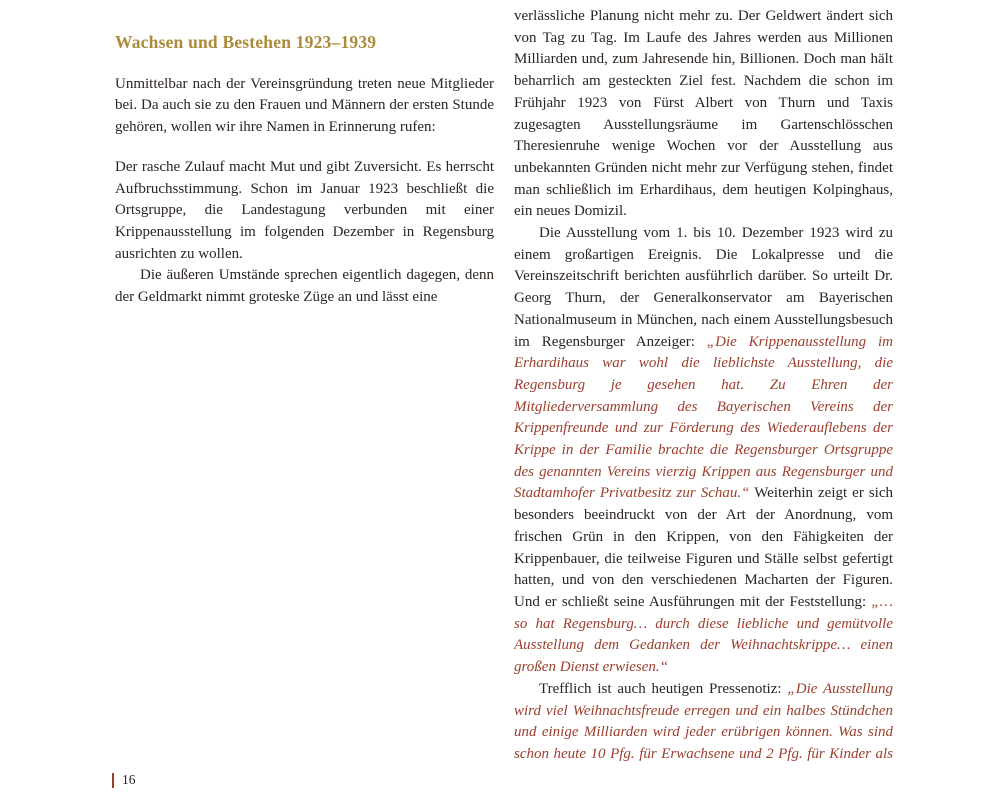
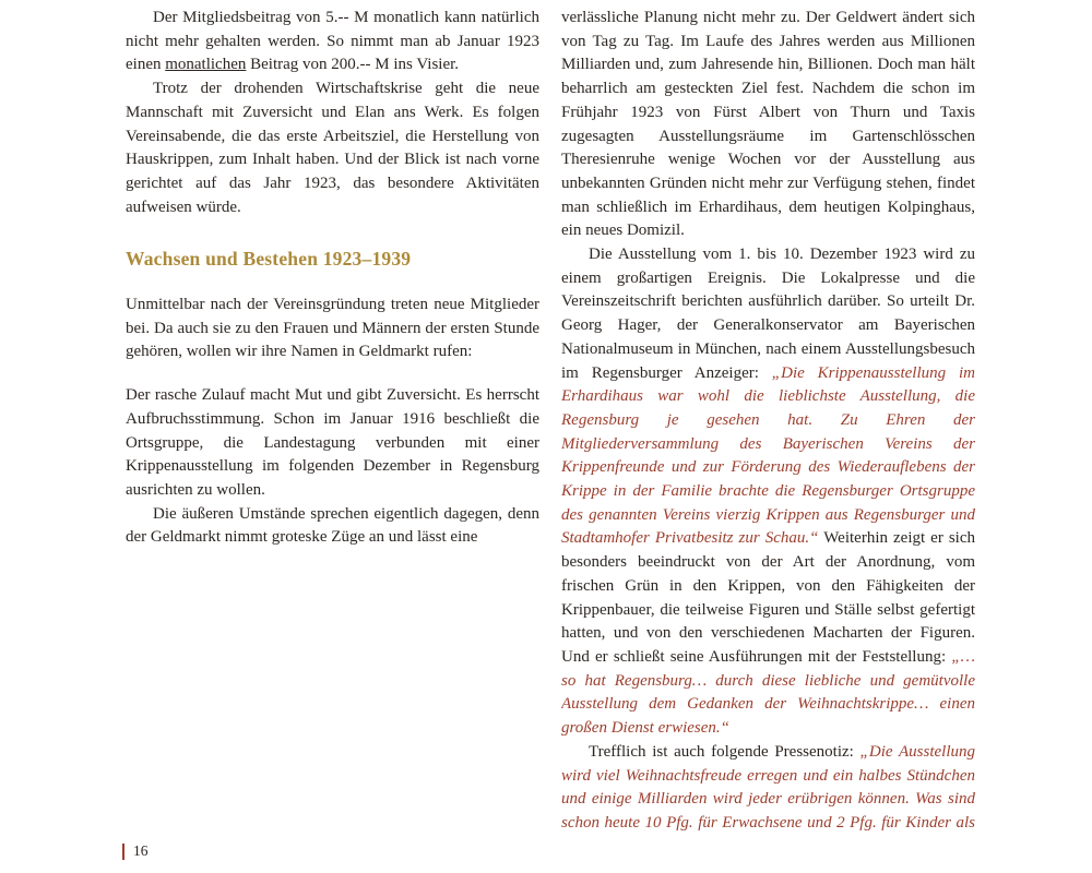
+ Der Mitgliedsbeitrag von 5.-- M monatlich kann natürlich nicht mehr gehalten werden. So nimmt man ab Januar 1923 einen monatlichen Beitrag von 200.-- M ins Visier.
+ Trotz der drohenden Wirtschaftskrise geht die neue Mannschaft mit Zuversicht und Elan ans Werk. Es folgen Vereinsabende, die das erste Arbeitsziel, die Herstellung von Hauskrippen, zum Inhalt haben. Und der Blick ist nach vorne gerichtet auf das Jahr 1923, das besondere Aktivitäten aufweisen würde.
  Wachsen und Bestehen 1923–1939
- Unmittelbar nach der Vereinsgründung treten neue Mitglieder bei. Da auch sie zu den Frauen und Männern der ersten Stunde gehören, wollen wir ihre Namen in Erinnerung rufen:
+ Unmittelbar nach der Vereinsgründung treten neue Mitglieder bei. Da auch sie zu den Frauen und Männern der ersten Stunde gehören, wollen wir ihre Namen in Geldmarkt rufen:
- Der rasche Zulauf macht Mut und gibt Zuversicht. Es herrscht Aufbruchsstimmung. Schon im Januar 1923 beschließt die Ortsgruppe, die Landestagung verbunden mit einer Krippenausstellung im folgenden Dezember in Regensburg ausrichten zu wollen.
+ Der rasche Zulauf macht Mut und gibt Zuversicht. Es herrscht Aufbruchsstimmung. Schon im Januar 1916 beschließt die Ortsgruppe, die Landestagung verbunden mit einer Krippenausstellung im folgenden Dezember in Regensburg ausrichten zu wollen.
  Die äußeren Umstände sprechen eigentlich dagegen, denn der Geldmarkt nimmt groteske Züge an und lässt eine
  verlässliche Planung nicht mehr zu. Der Geldwert ändert sich von Tag zu Tag. Im Laufe des Jahres werden aus Millionen Milliarden und, zum Jahresende hin, Billionen. Doch man hält beharrlich am gesteckten Ziel fest. Nachdem die schon im Frühjahr 1923 von Fürst Albert von Thurn und Taxis zugesagten Ausstellungsräume im Gartenschlösschen Theresienruhe wenige Wochen vor der Ausstellung aus unbekannten Gründen nicht mehr zur Verfügung stehen, findet man schließlich im Erhardihaus, dem heutigen Kolpinghaus, ein neues Domizil.
- Die Ausstellung vom 1. bis 10. Dezember 1923 wird zu einem großartigen Ereignis. Die Lokalpresse und die Vereinszeitschrift berichten ausführlich darüber. So urteilt Dr. Georg Thurn, der Generalkonservator am Bayerischen Nationalmuseum in München, nach einem Ausstellungsbesuch im Regensburger Anzeiger: „Die Krippenausstellung im Erhardihaus war wohl die lieblichste Ausstellung, die Regensburg je gesehen hat. Zu Ehren der Mitgliederversammlung des Bayerischen Vereins der Krippenfreunde und zur Förderung des Wiederauflebens der Krippe in der Familie brachte die Regensburger Ortsgruppe des genannten Vereins vierzig Krippen aus Regensburger und Stadtamhofer Privatbesitz zur Schau.“ Weiterhin zeigt er sich besonders beeindruckt von der Art der Anordnung, vom frischen Grün in den Krippen, von den Fähigkeiten der Krippenbauer, die teilweise Figuren und Ställe selbst gefertigt hatten, und von den verschiedenen Macharten der Figuren. Und er schließt seine Ausführungen mit der Feststellung: „… so hat Regensburg… durch diese liebliche und gemütvolle Ausstellung dem Gedanken der Weihnachtskrippe… einen großen Dienst erwiesen.“
+ Die Ausstellung vom 1. bis 10. Dezember 1923 wird zu einem großartigen Ereignis. Die Lokalpresse und die Vereinszeitschrift berichten ausführlich darüber. So urteilt Dr. Georg Hager, der Generalkonservator am Bayerischen Nationalmuseum in München, nach einem Ausstellungsbesuch im Regensburger Anzeiger: „Die Krippenausstellung im Erhardihaus war wohl die lieblichste Ausstellung, die Regensburg je gesehen hat. Zu Ehren der Mitgliederversammlung des Bayerischen Vereins der Krippenfreunde und zur Förderung des Wiederauflebens der Krippe in der Familie brachte die Regensburger Ortsgruppe des genannten Vereins vierzig Krippen aus Regensburger und Stadtamhofer Privatbesitz zur Schau.“ Weiterhin zeigt er sich besonders beeindruckt von der Art der Anordnung, vom frischen Grün in den Krippen, von den Fähigkeiten der Krippenbauer, die teilweise Figuren und Ställe selbst gefertigt hatten, und von den verschiedenen Macharten der Figuren. Und er schließt seine Ausführungen mit der Feststellung: „… so hat Regensburg… durch diese liebliche und gemütvolle Ausstellung dem Gedanken der Weihnachtskrippe… einen großen Dienst erwiesen.“
- Trefflich ist auch heutigen Pressenotiz: „Die Ausstellung wird viel Weihnachtsfreude erregen und ein halbes Stündchen und einige Milliarden wird jeder erübrigen können. Was sind schon heute 10 Pfg. für Erwachsene und 2 Pfg. für Kinder als
+ Trefflich ist auch folgende Pressenotiz: „Die Ausstellung wird viel Weihnachtsfreude erregen und ein halbes Stündchen und einige Milliarden wird jeder erübrigen können. Was sind schon heute 10 Pfg. für Erwachsene und 2 Pfg. für Kinder als
  16
